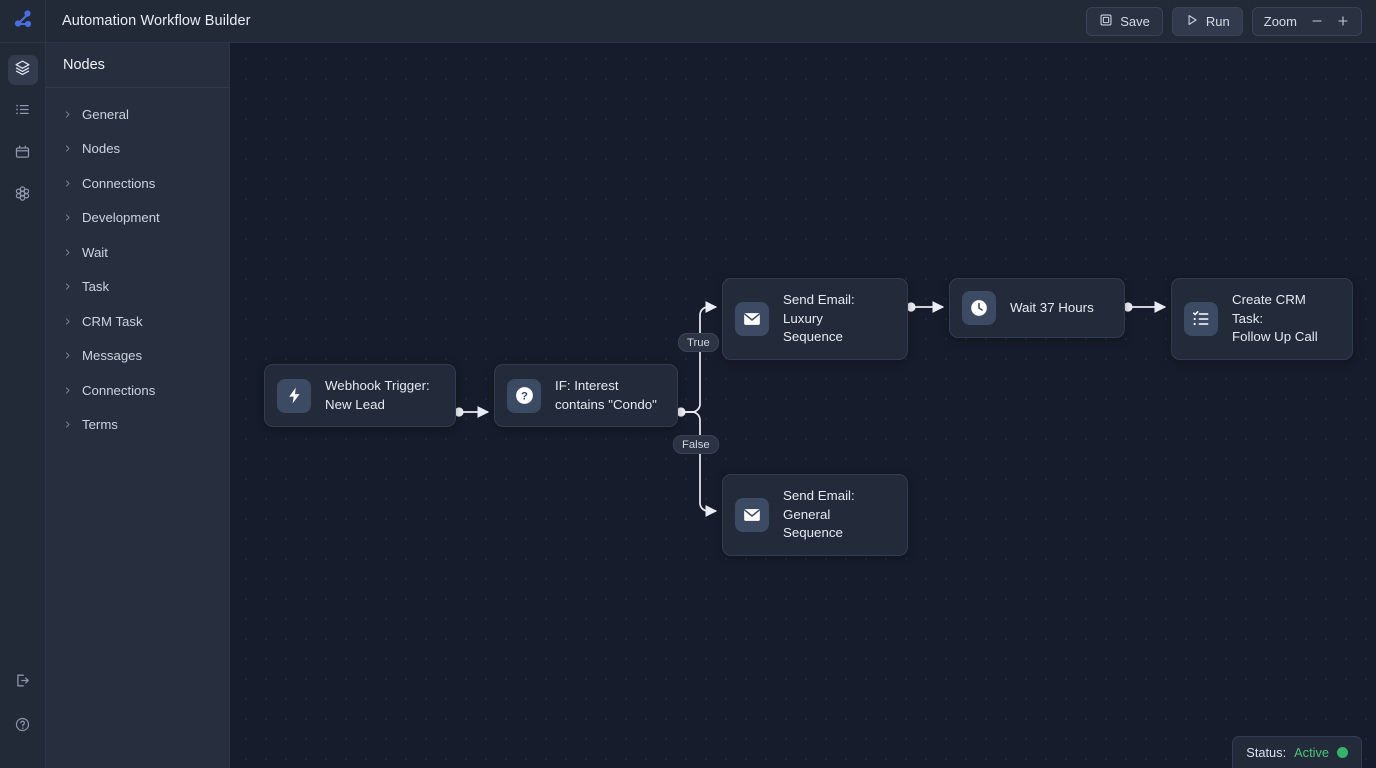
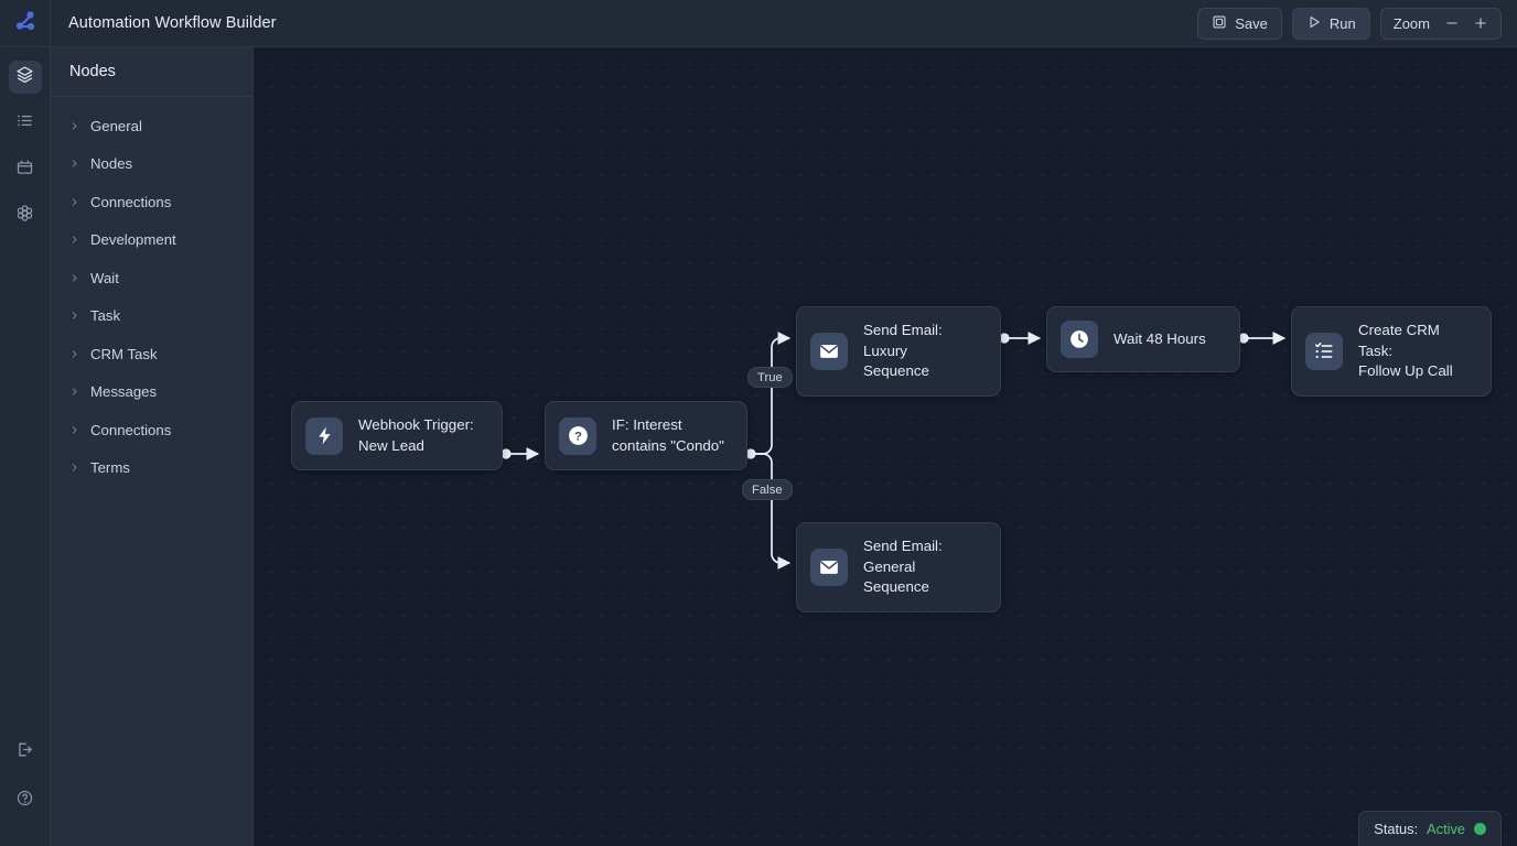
  Automation Workflow Builder
  Save
  Run
  Zoom
  Nodes
  General
  Nodes
  Connections
  Development
  Wait
  Task
  CRM Task
  Messages
  Connections
  Terms
  Webhook Trigger:
  New Lead
  ?
  IF: Interest
  contains "Condo"
  Send Email: Luxury
  Sequence
- Wait 37 Hours
+ Wait 48 Hours
  Create CRM Task:
  Follow Up Call
  Send Email: General
  Sequence
  True
  False
  Status:
  Active
